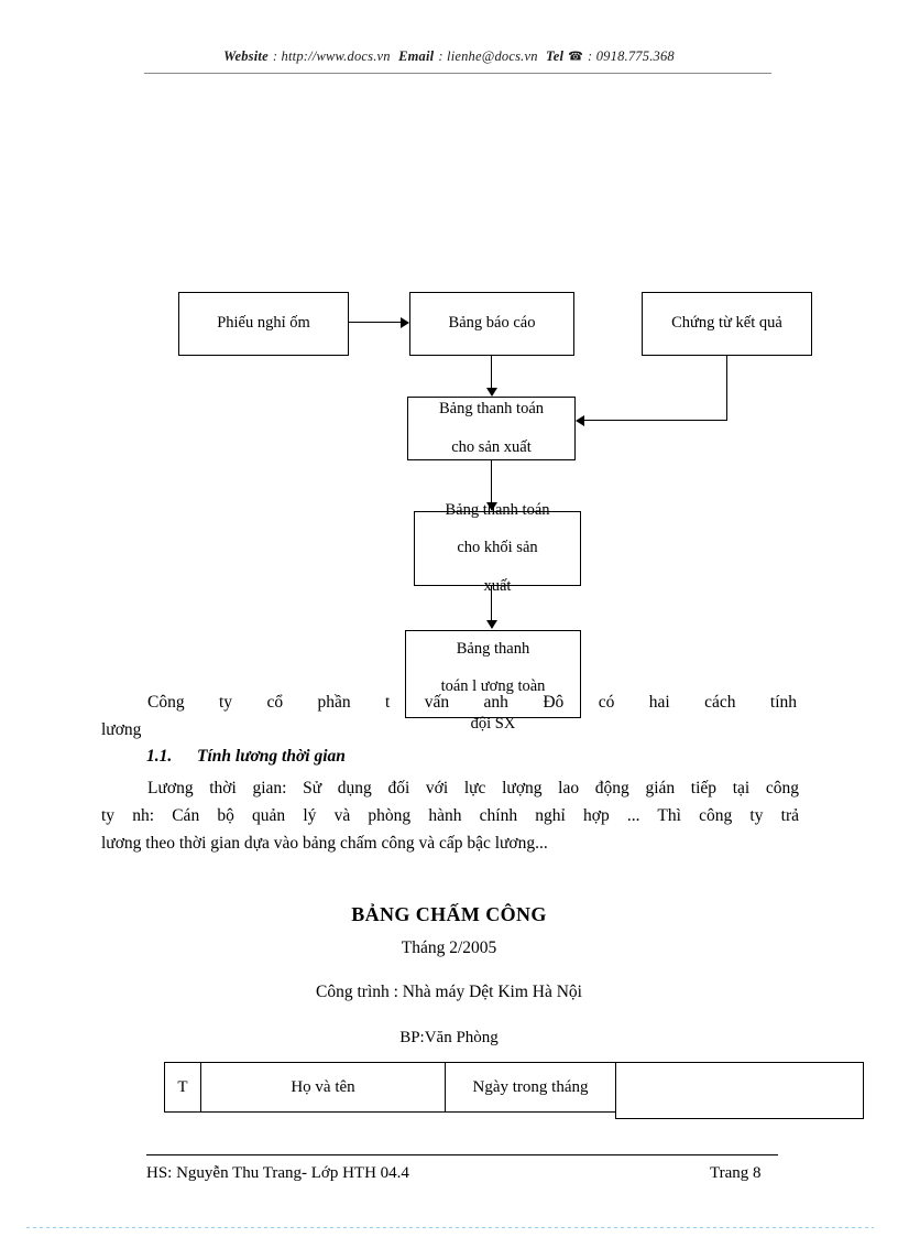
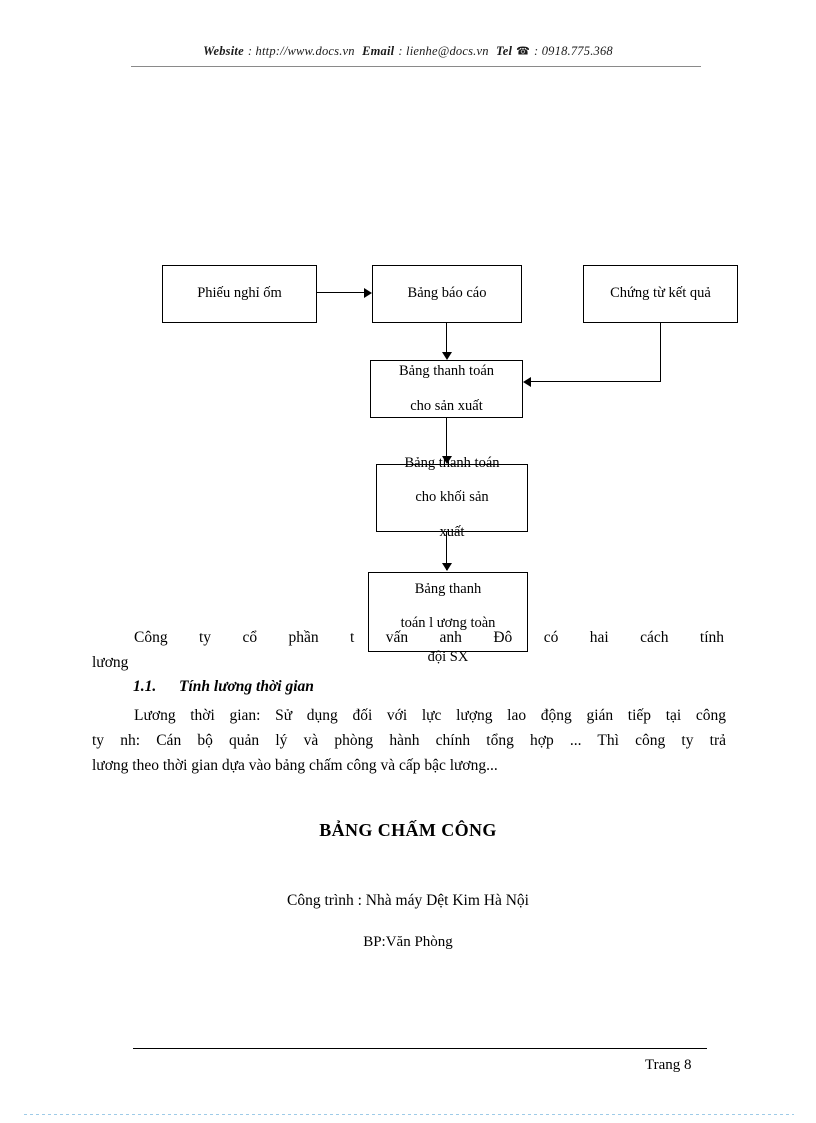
  Website : http://www.docs.vn Email : lienhe@docs.vn Tel ☎ : 0918.775.368
  Phiếu nghỉ ốm
  Bảng báo cáo
  Chứng từ kết quả
  Bảng thanh toán
  cho sản xuất
  Bảng thanh toán
  cho khối sản
  xuất
  Bảng thanh
  toán l ương toàn
  đội SX
  Công ty cổ phần t vấn anh Đô có hai cách tính
  lương
  1.1. Tính lương thời gian
  Lương thời gian: Sử dụng đối với lực lượng lao động gián tiếp tại công
- ty nh: Cán bộ quản lý và phòng hành chính nghỉ hợp ... Thì công ty trả
+ ty nh: Cán bộ quản lý và phòng hành chính tổng hợp ... Thì công ty trả
  lương theo thời gian dựa vào bảng chấm công và cấp bậc lương...
  BẢNG CHẤM CÔNG
- Tháng 2/2005
  Công trình : Nhà máy Dệt Kim Hà Nội
  BP:Văn Phòng
- T
- Họ và tên
- Ngày trong tháng
- HS: Nguyễn Thu Trang- Lớp HTH 04.4
  Trang 8
